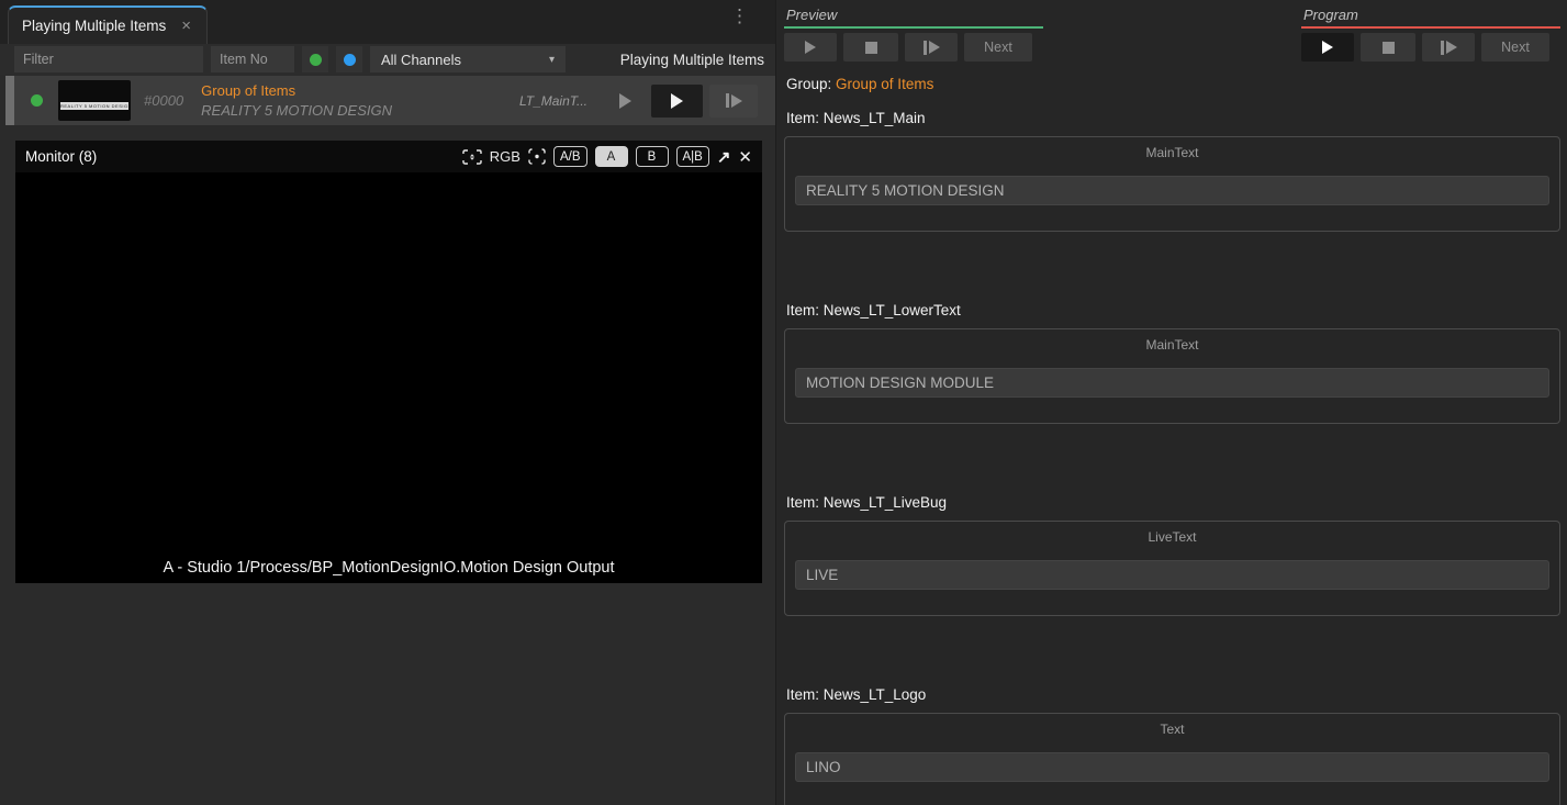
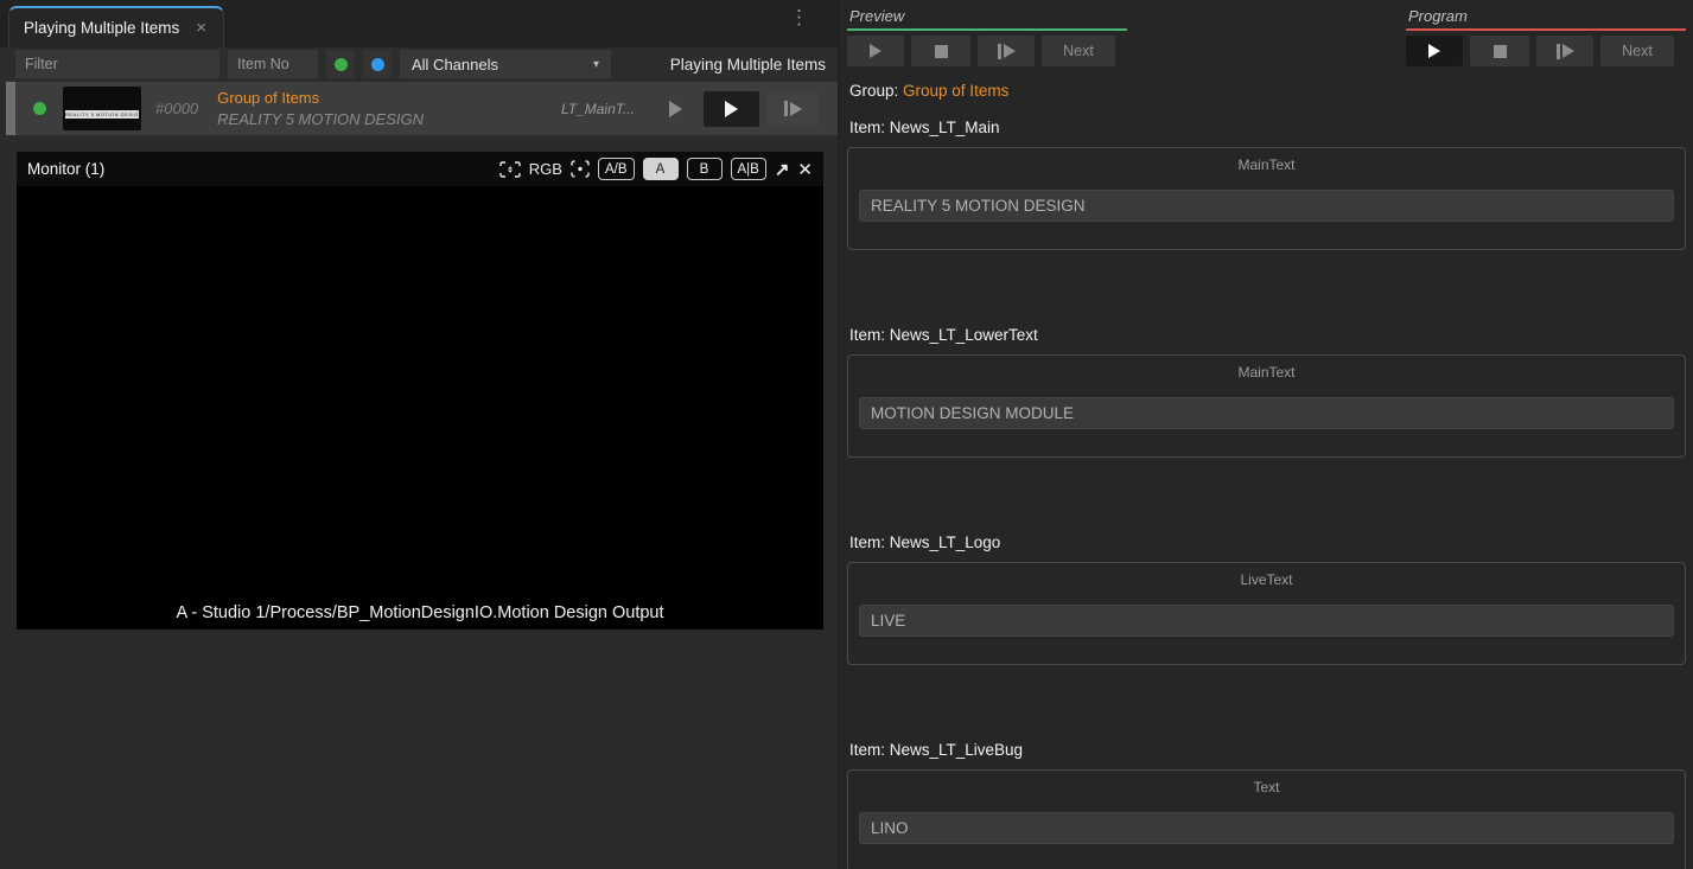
  Playing Multiple Items
  ×
  ⋮
  Filter
  Item No
  All Channels
  ▾
  Playing Multiple Items
  #0000
  Group of Items
  REALITY 5 MOTION DESIGN
  LT_MainT...
- Monitor (8)
+ Monitor (1)
  RGB
  A/B
  A
  B
  A|B
  ↗
  ✕
  A - Studio 1/Process/BP_MotionDesignIO.Motion Design Output
  Preview
  Next
  Program
  Next
  Group: Group of Items
  Item: News_LT_Main
  MainText
  REALITY 5 MOTION DESIGN
  Item: News_LT_LowerText
  MainText
  MOTION DESIGN MODULE
- Item: News_LT_LiveBug
+ Item: News_LT_Logo
  LiveText
  LIVE
- Item: News_LT_Logo
+ Item: News_LT_LiveBug
  Text
  LINO
